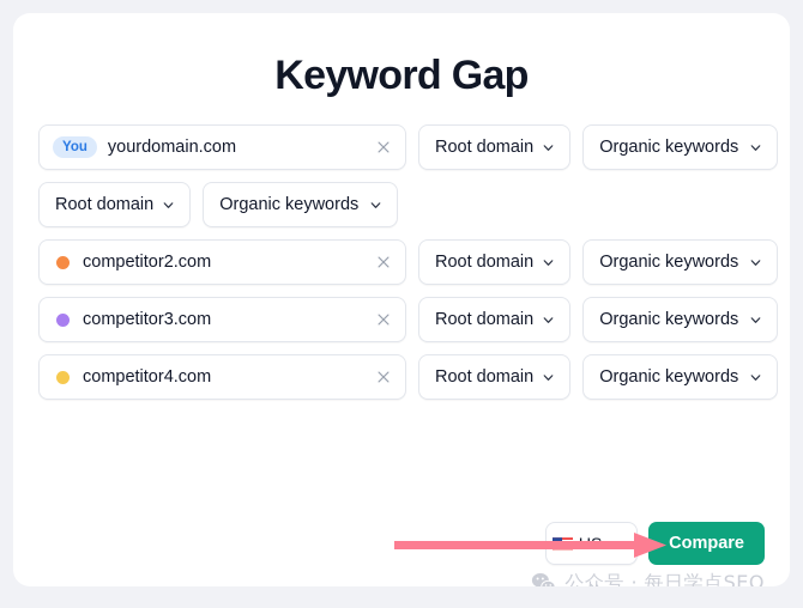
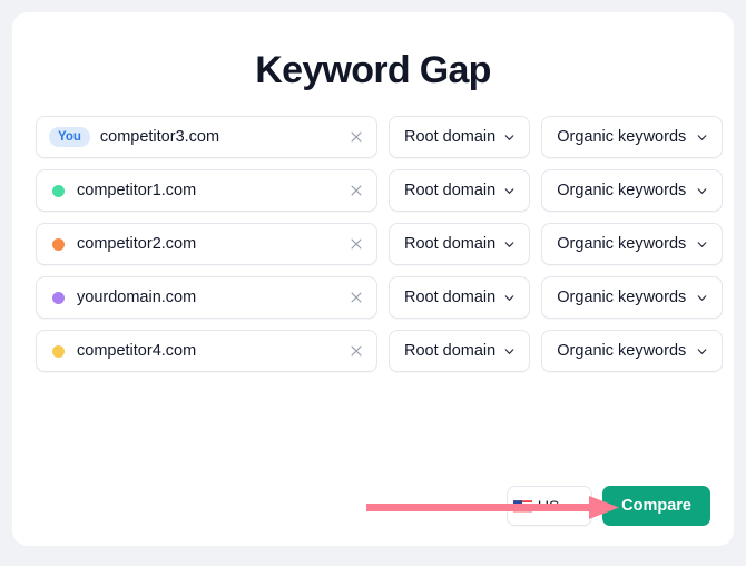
  Keyword Gap
  You
- yourdomain.com
+ competitor3.com
  Root domain
  Organic keywords
+ competitor1.com
  Root domain
  Organic keywords
  competitor2.com
  Root domain
  Organic keywords
- competitor3.com
+ yourdomain.com
  Root domain
  Organic keywords
  competitor4.com
  Root domain
  Organic keywords
  Compare
- 公众号 · 每日学点SEO
